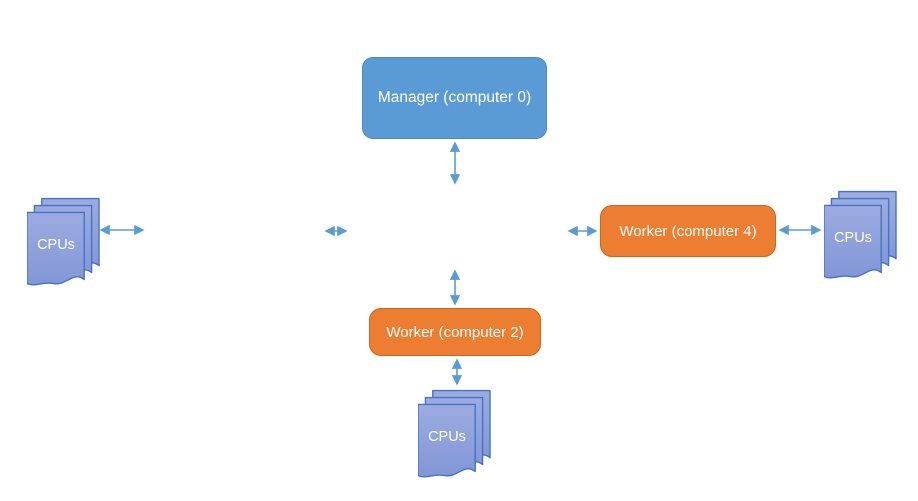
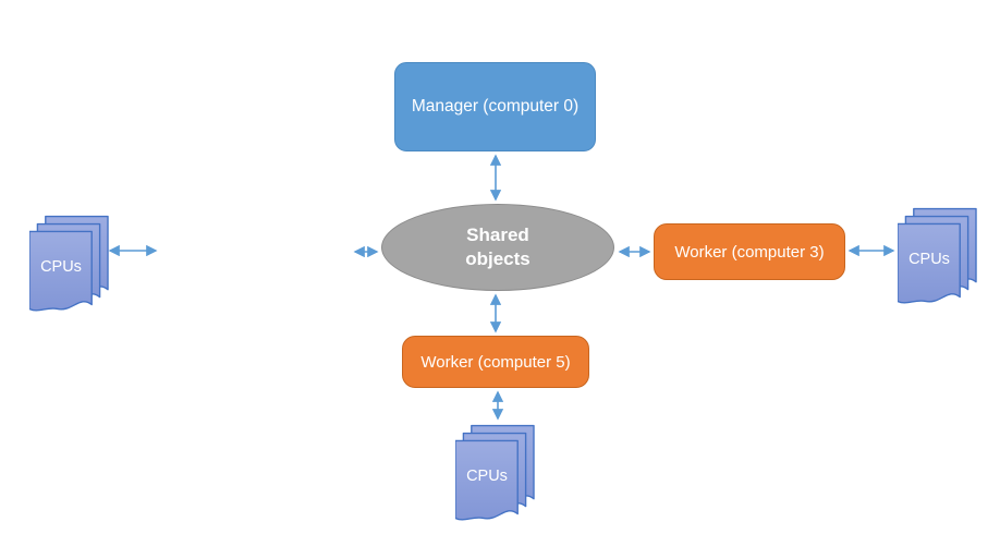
  Manager (computer 0)
+ Shared objects
- Worker (computer 4)
+ Worker (computer 3)
- Worker (computer 2)
+ Worker (computer 5)
  CPUs
  CPUs
  CPUs
